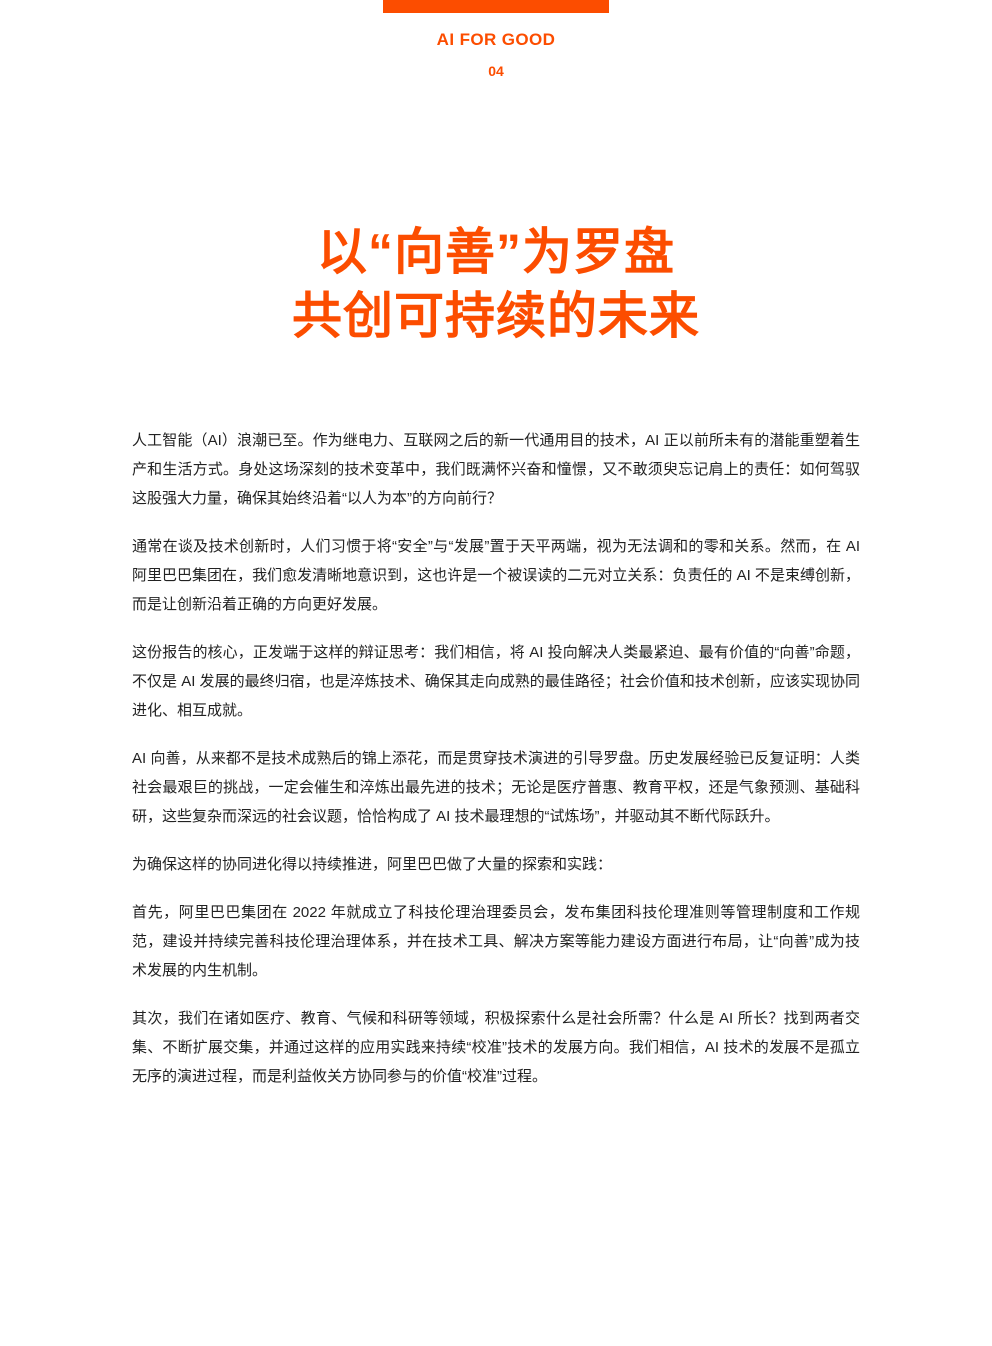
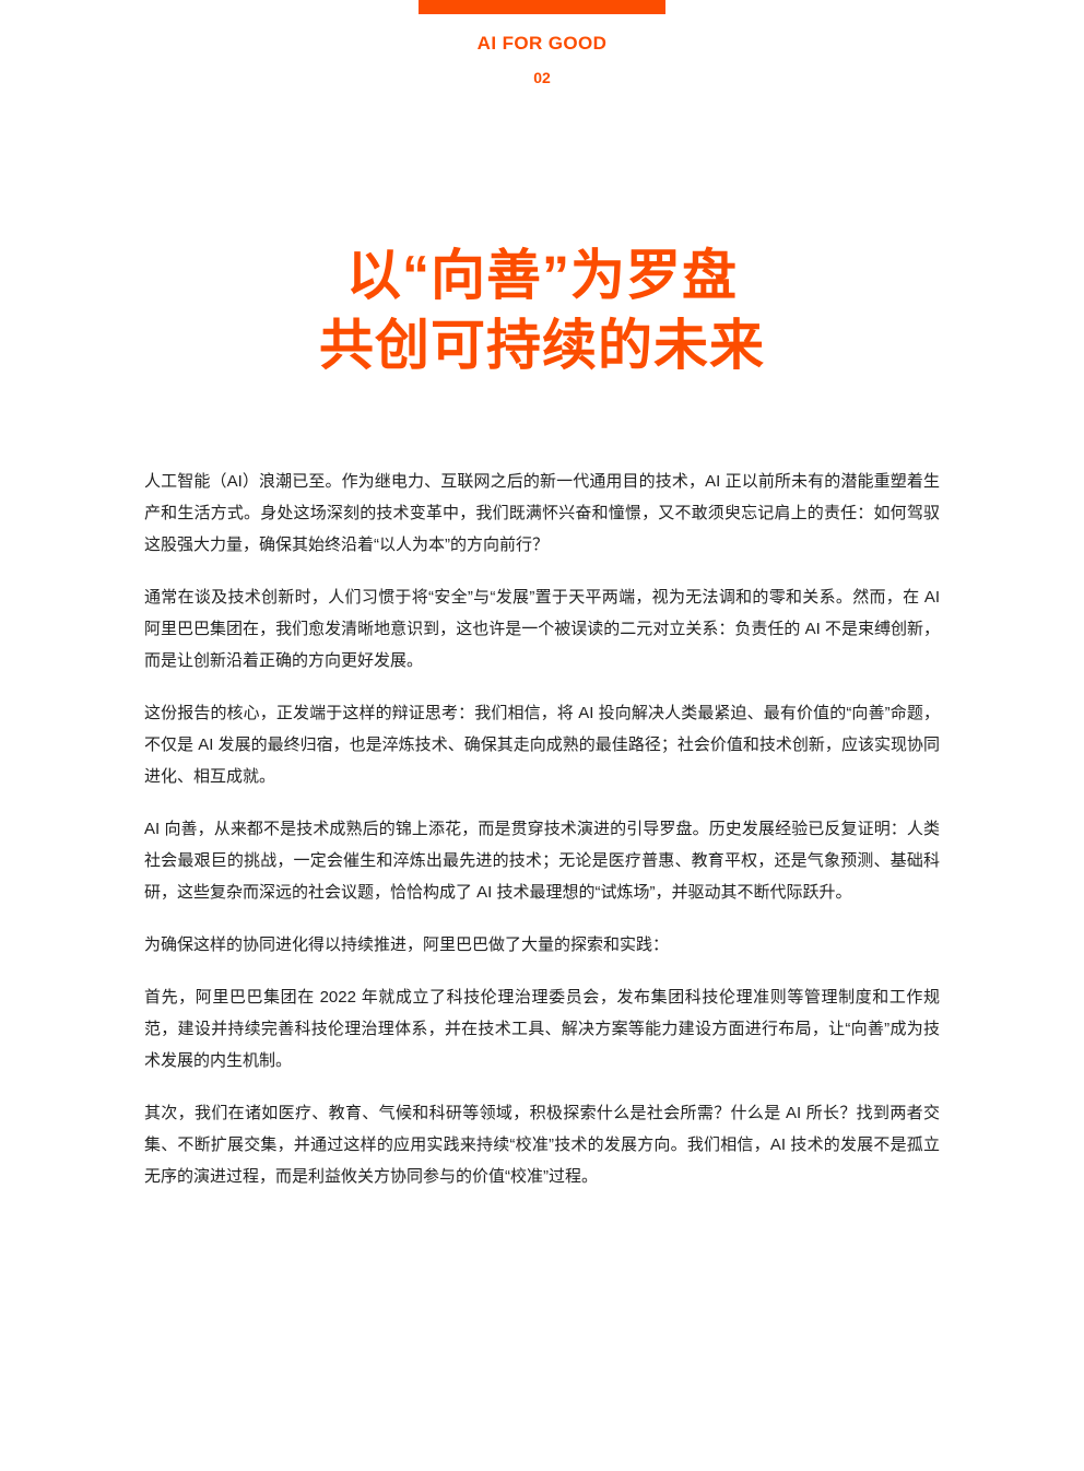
  AI FOR GOOD
- 04
+ 02
  以“向善”为罗盘
  共创可持续的未来
  人工智能（AI）浪潮已至。作为继电力、互联网之后的新一代通用目的技术，AI 正以前所未有的潜能重塑着生产和生活方式。身处这场深刻的技术变革中，我们既满怀兴奋和憧憬，又不敢须臾忘记肩上的责任：如何驾驭这股强大力量，确保其始终沿着“以人为本”的方向前行？
  通常在谈及技术创新时，人们习惯于将“安全”与“发展”置于天平两端，视为无法调和的零和关系。然而，在 AI 阿里巴巴集团在，我们愈发清晰地意识到，这也许是一个被误读的二元对立关系：负责任的 AI 不是束缚创新，而是让创新沿着正确的方向更好发展。
  这份报告的核心，正发端于这样的辩证思考：我们相信，将 AI 投向解决人类最紧迫、最有价值的“向善”命题，不仅是 AI 发展的最终归宿，也是淬炼技术、确保其走向成熟的最佳路径；社会价值和技术创新，应该实现协同进化、相互成就。
  AI 向善，从来都不是技术成熟后的锦上添花，而是贯穿技术演进的引导罗盘。历史发展经验已反复证明：人类社会最艰巨的挑战，一定会催生和淬炼出最先进的技术；无论是医疗普惠、教育平权，还是气象预测、基础科研，这些复杂而深远的社会议题，恰恰构成了 AI 技术最理想的“试炼场”，并驱动其不断代际跃升。
  为确保这样的协同进化得以持续推进，阿里巴巴做了大量的探索和实践：
  首先，阿里巴巴集团在 2022 年就成立了科技伦理治理委员会，发布集团科技伦理准则等管理制度和工作规范，建设并持续完善科技伦理治理体系，并在技术工具、解决方案等能力建设方面进行布局，让“向善”成为技术发展的内生机制。
  其次，我们在诸如医疗、教育、气候和科研等领域，积极探索什么是社会所需？什么是 AI 所长？找到两者交集、不断扩展交集，并通过这样的应用实践来持续“校准”技术的发展方向。我们相信，AI 技术的发展不是孤立无序的演进过程，而是利益攸关方协同参与的价值“校准”过程。
